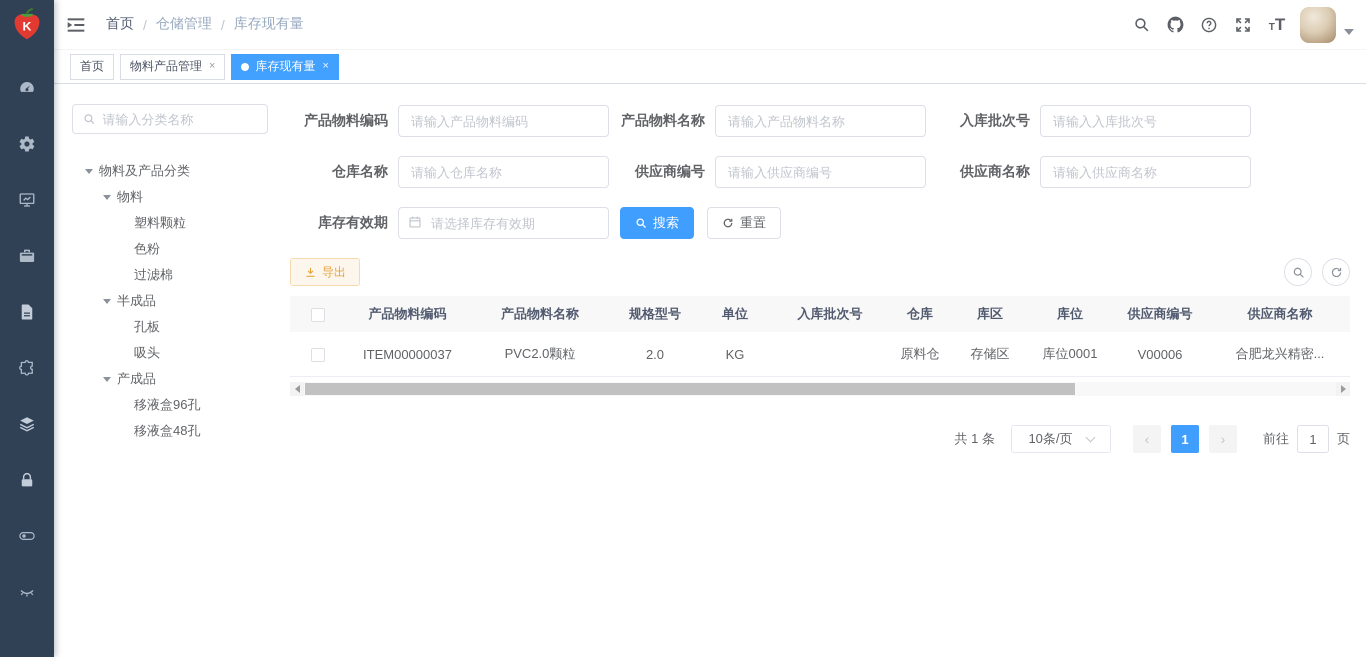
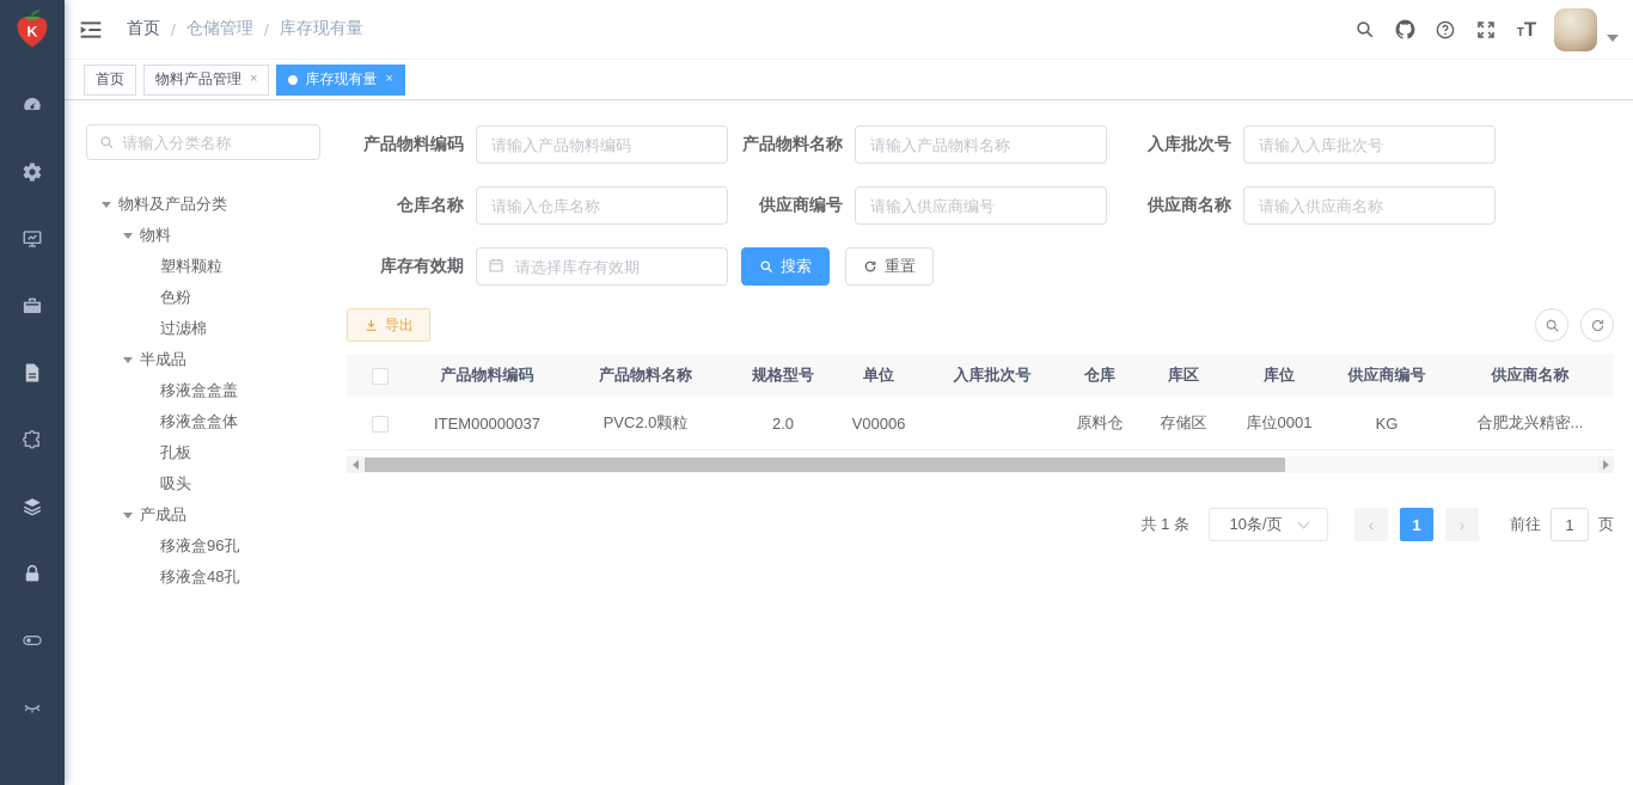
  K
  首页
  /
  仓储管理
  /
  库存现有量
  T
  T
  首页
  物料产品管理
  ×
  库存现有量
  ×
  请输入分类名称
  物料及产品分类
  物料
  塑料颗粒
  色粉
  过滤棉
  半成品
+ 移液盒盒盖
+ 移液盒盒体
  孔板
  吸头
  产成品
  移液盒96孔
  移液盒48孔
  产品物料编码
  请输入产品物料编码
  产品物料名称
  请输入产品物料名称
  入库批次号
  请输入入库批次号
  仓库名称
  请输入仓库名称
  供应商编号
  请输入供应商编号
  供应商名称
  请输入供应商名称
  库存有效期
  请选择库存有效期
  搜索
  重置
  导出
  产品物料编码
  产品物料名称
  规格型号
  单位
  入库批次号
  仓库
  库区
  库位
  供应商编号
  供应商名称
  ITEM00000037
  PVC2.0颗粒
  2.0
- KG
+ V00006
  原料仓
  存储区
  库位0001
- V00006
+ KG
  合肥龙兴精密...
  共 1 条
  10条/页
  ‹
  1
  ›
  前往
  1
  页
